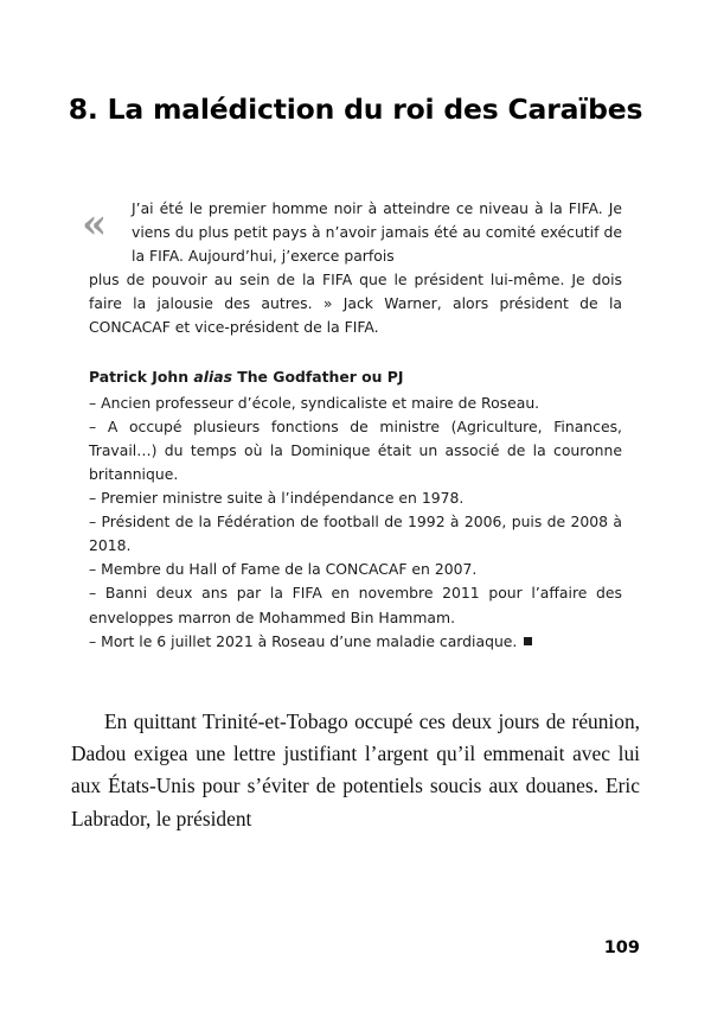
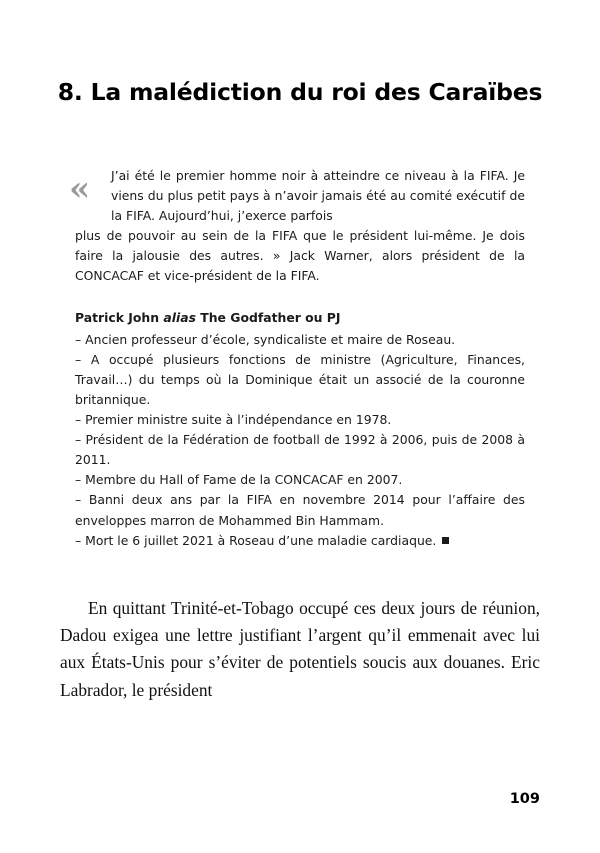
  8. La malédiction du roi des Caraïbes
  «
  J’ai été le premier homme noir à atteindre ce niveau à la FIFA. Je viens du plus petit pays à n’avoir jamais été au comité exécutif de la FIFA. Aujourd’hui, j’exerce parfois
  plus de pouvoir au sein de la FIFA que le président lui-même. Je dois faire la jalousie des autres. » Jack Warner, alors président de la CONCACAF et vice-président de la FIFA.
  Patrick John alias The Godfather ou PJ
  – Ancien professeur d’école, syndicaliste et maire de Roseau.
  – A occupé plusieurs fonctions de ministre (Agriculture, Finances, Travail…) du temps où la Dominique était un associé de la couronne britannique.
  – Premier ministre suite à l’indépendance en 1978.
- – Président de la Fédération de football de 1992 à 2006, puis de 2008 à 2018.
+ – Président de la Fédération de football de 1992 à 2006, puis de 2008 à 2011.
  – Membre du Hall of Fame de la CONCACAF en 2007.
- – Banni deux ans par la FIFA en novembre 2011 pour l’affaire des enveloppes marron de Mohammed Bin Hammam.
+ – Banni deux ans par la FIFA en novembre 2014 pour l’affaire des enveloppes marron de Mohammed Bin Hammam.
  – Mort le 6 juillet 2021 à Roseau d’une maladie cardiaque.
  En quittant Trinité-et-Tobago occupé ces deux jours de réunion, Dadou exigea une lettre justifiant l’argent qu’il emmenait avec lui aux États-Unis pour s’éviter de potentiels soucis aux douanes. Eric Labrador, le président
  109
